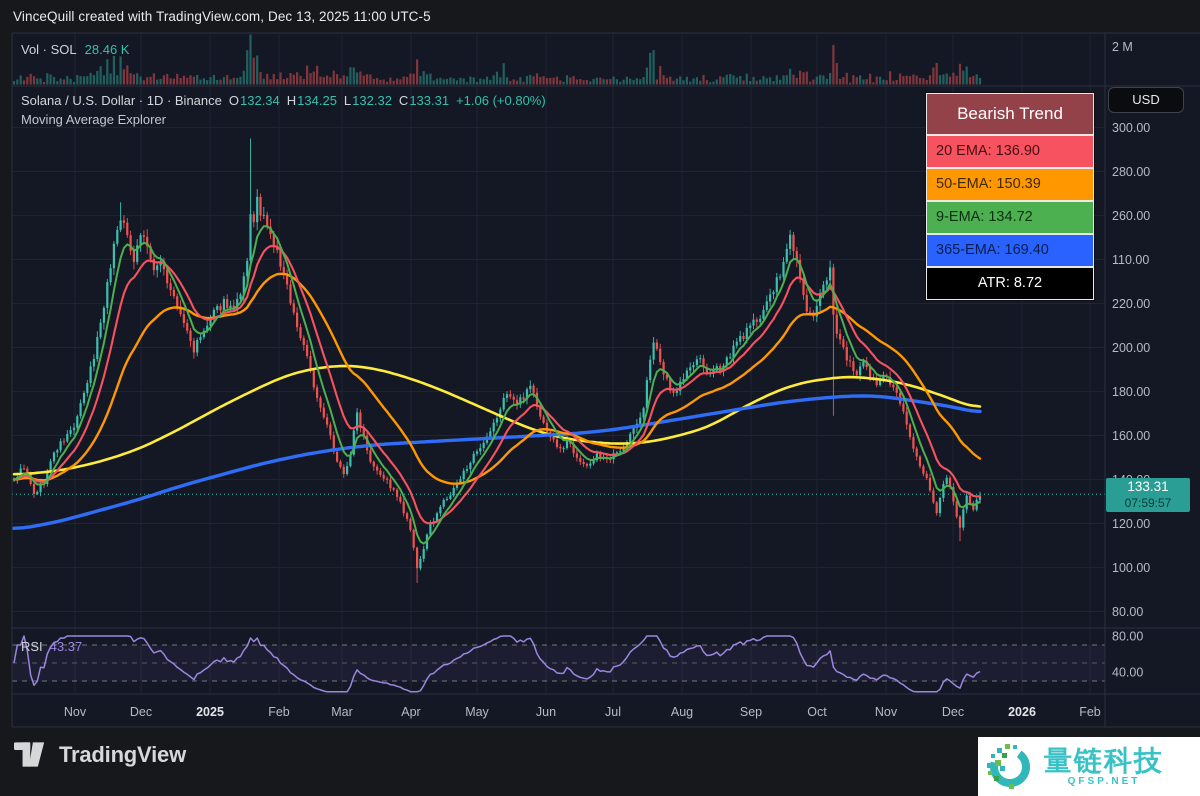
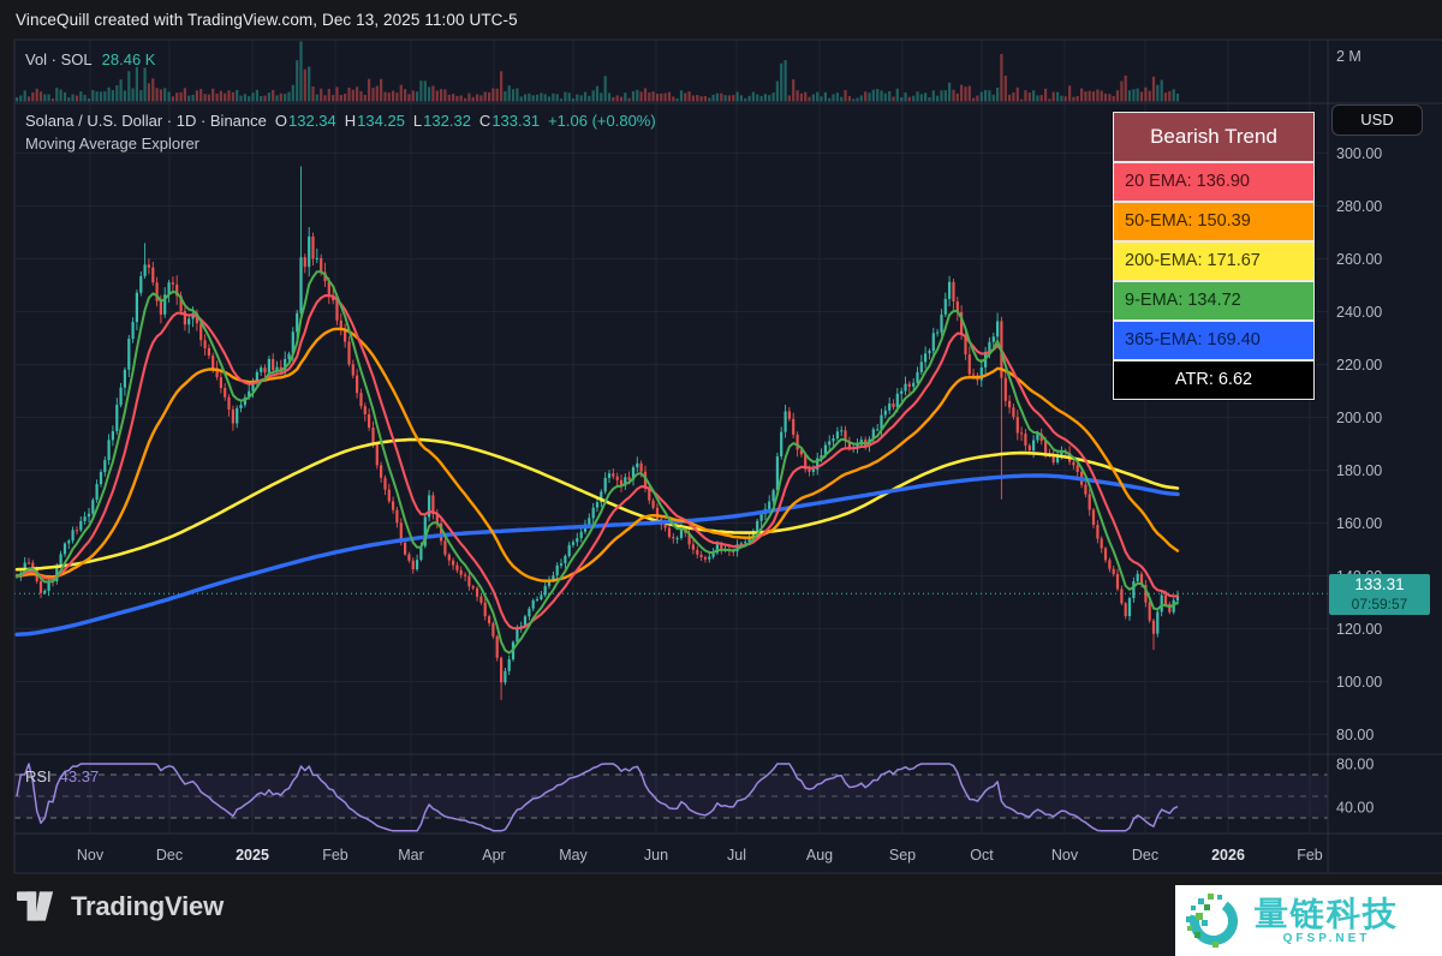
  VinceQuill created with TradingView.com, Dec 13, 2025 11:00 UTC-5
  300.00
  280.00
  260.00
- 110.00
+ 240.00
  220.00
  200.00
  180.00
  160.00
  120.00
  100.00
  80.00
  2 M
  80.00
  40.00
  Nov
  Dec
  2025
  Feb
  Mar
  Apr
  May
  Jun
  Jul
  Aug
  Sep
  Oct
  Nov
  Dec
  2026
  Feb
  Vol · SOL 28.46 K
  Solana / U.S. Dollar · 1D · Binance O132.34 H134.25 L132.32 C133.31 +1.06 (+0.80%)
  Moving Average Explorer
  RSI 43.37
  USD
  Bearish Trend
  20 EMA: 136.90
  50-EMA: 150.39
+ 200-EMA: 171.67
  9-EMA: 134.72
  365-EMA: 169.40
- ATR: 8.72
+ ATR: 6.62
  133.31
  07:59:57
  TradingView
  量链科技
  QFSP.NET
